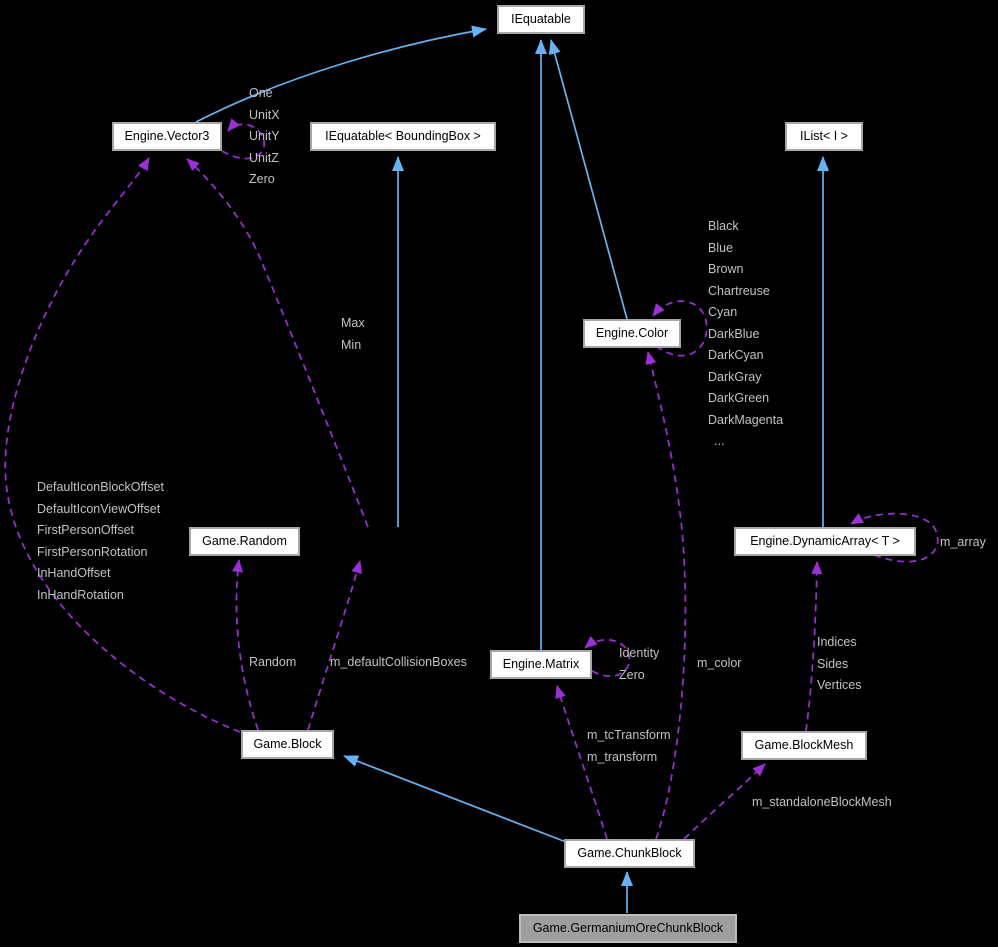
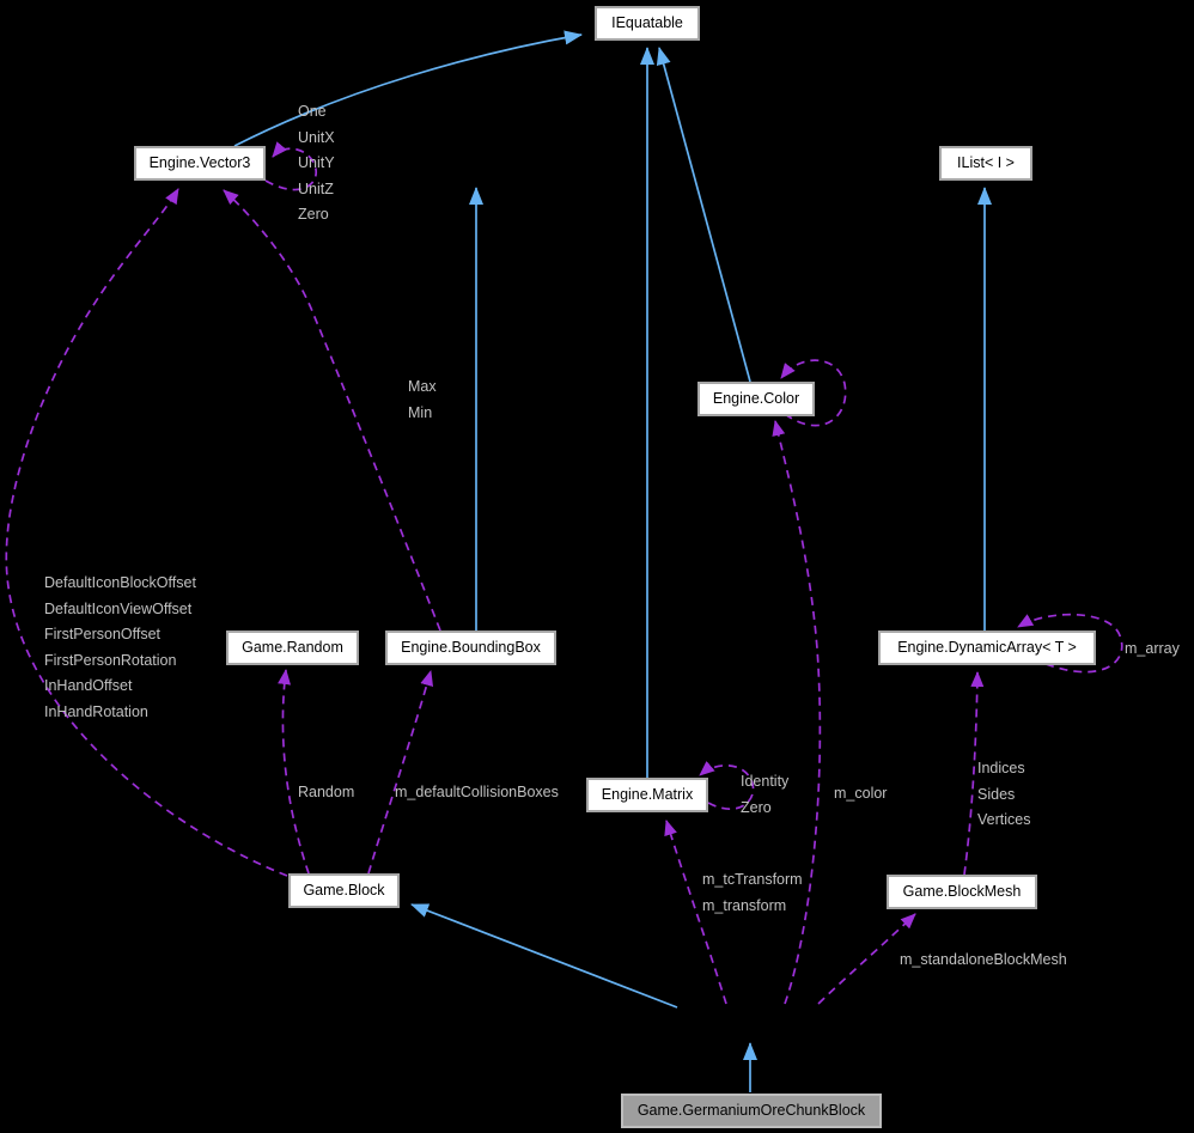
  IEquatable
  Engine.Vector3
- IEquatable< BoundingBox >
  IList< I >
  Engine.Color
  Game.Random
+ Engine.BoundingBox
  Engine.DynamicArray< T >
  Engine.Matrix
  Game.Block
  Game.BlockMesh
- Game.ChunkBlock
  Game.GermaniumOreChunkBlock
  One
  UnitX
  UnitY
  UnitZ
  Zero
- Black
- Blue
- Brown
- Chartreuse
- Cyan
- DarkBlue
- DarkCyan
- DarkGray
- DarkGreen
- DarkMagenta
- ...
  Max
  Min
  DefaultIconBlockOffset
  DefaultIconViewOffset
  FirstPersonOffset
  FirstPersonRotation
  InHandOffset
  InHandRotation
  Random
  m_defaultCollisionBoxes
  Identity
  Zero
  m_color
  Indices
  Sides
  Vertices
  m_array
  m_tcTransform
  m_transform
  m_standaloneBlockMesh
